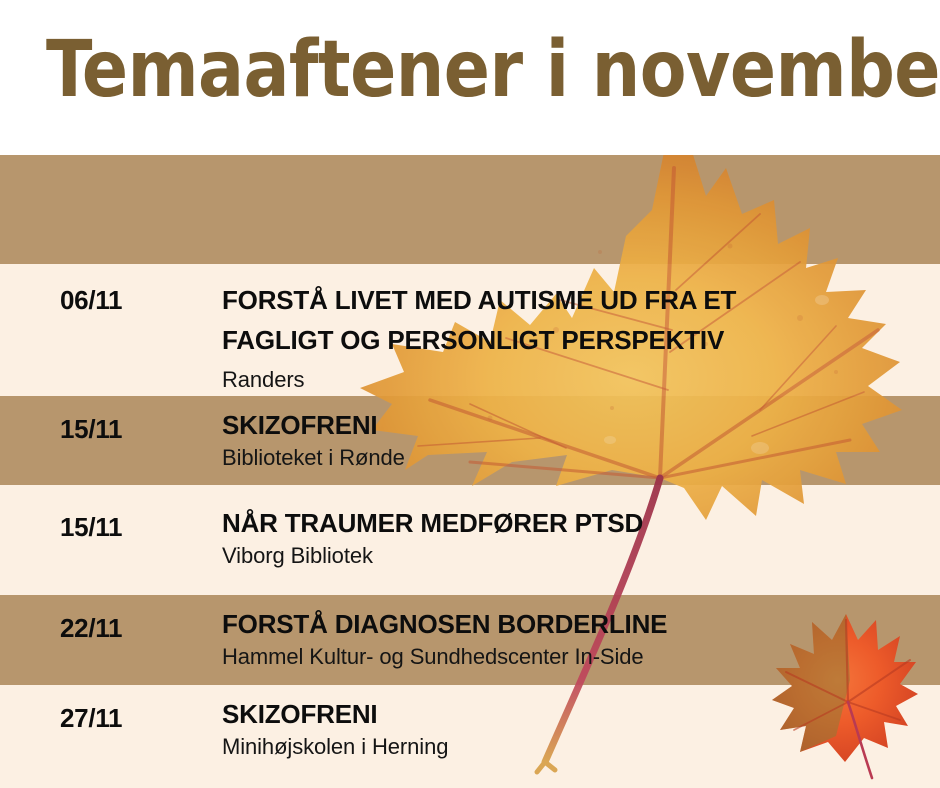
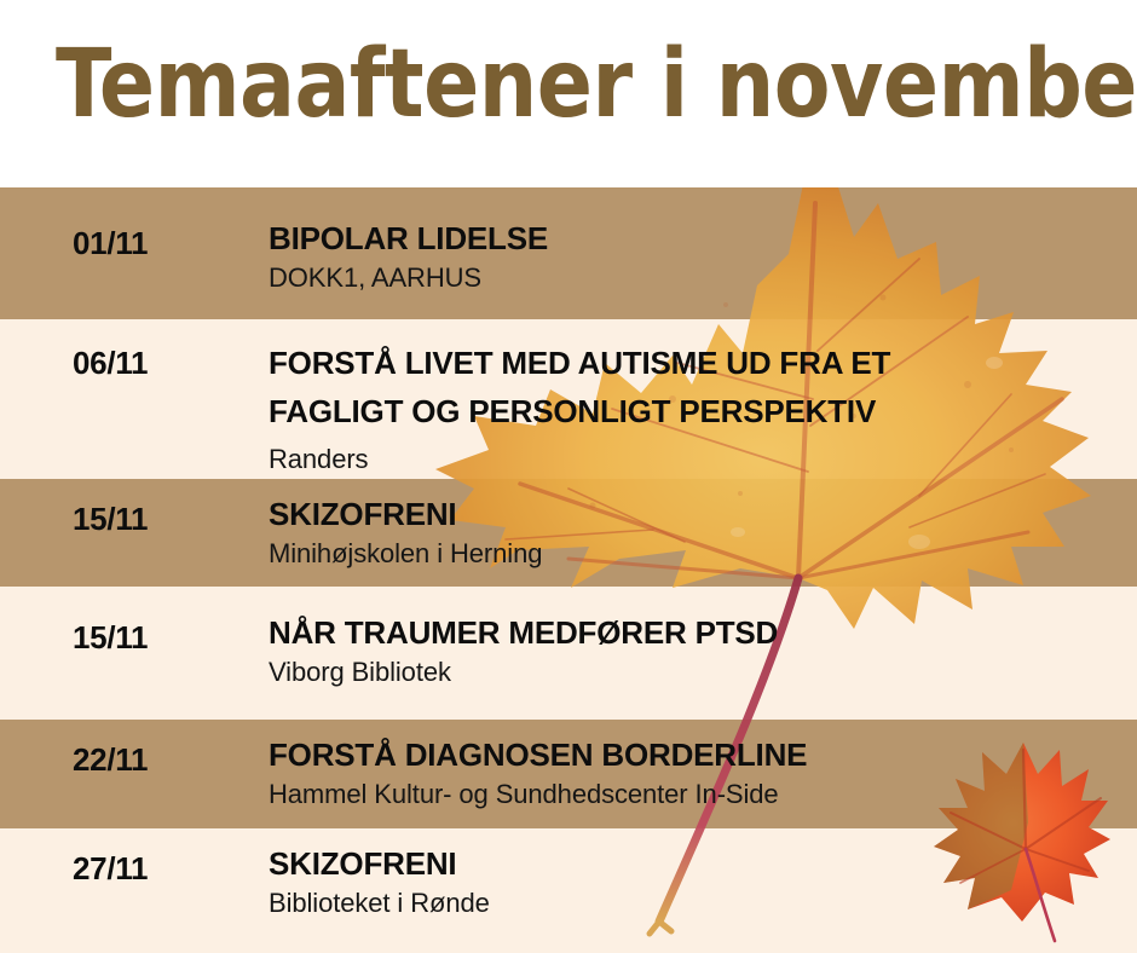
  Temaaftener i novembe
+ 01/11
+ BIPOLAR LIDELSE
+ DOKK1, AARHUS
  06/11
  FORSTÅ LIVET MED AUTISME UD FRA ET
  FAGLIGT OG PERSONLIGT PERSPEKTIV
  Randers
  15/11
  SKIZOFRENI
- Biblioteket i Rønde
+ Minihøjskolen i Herning
  15/11
  NÅR TRAUMER MEDFØRER PTSD
  Viborg Bibliotek
  22/11
  FORSTÅ DIAGNOSEN BORDERLINE
  Hammel Kultur- og Sundhedscenter In-Side
  27/11
  SKIZOFRENI
- Minihøjskolen i Herning
+ Biblioteket i Rønde
